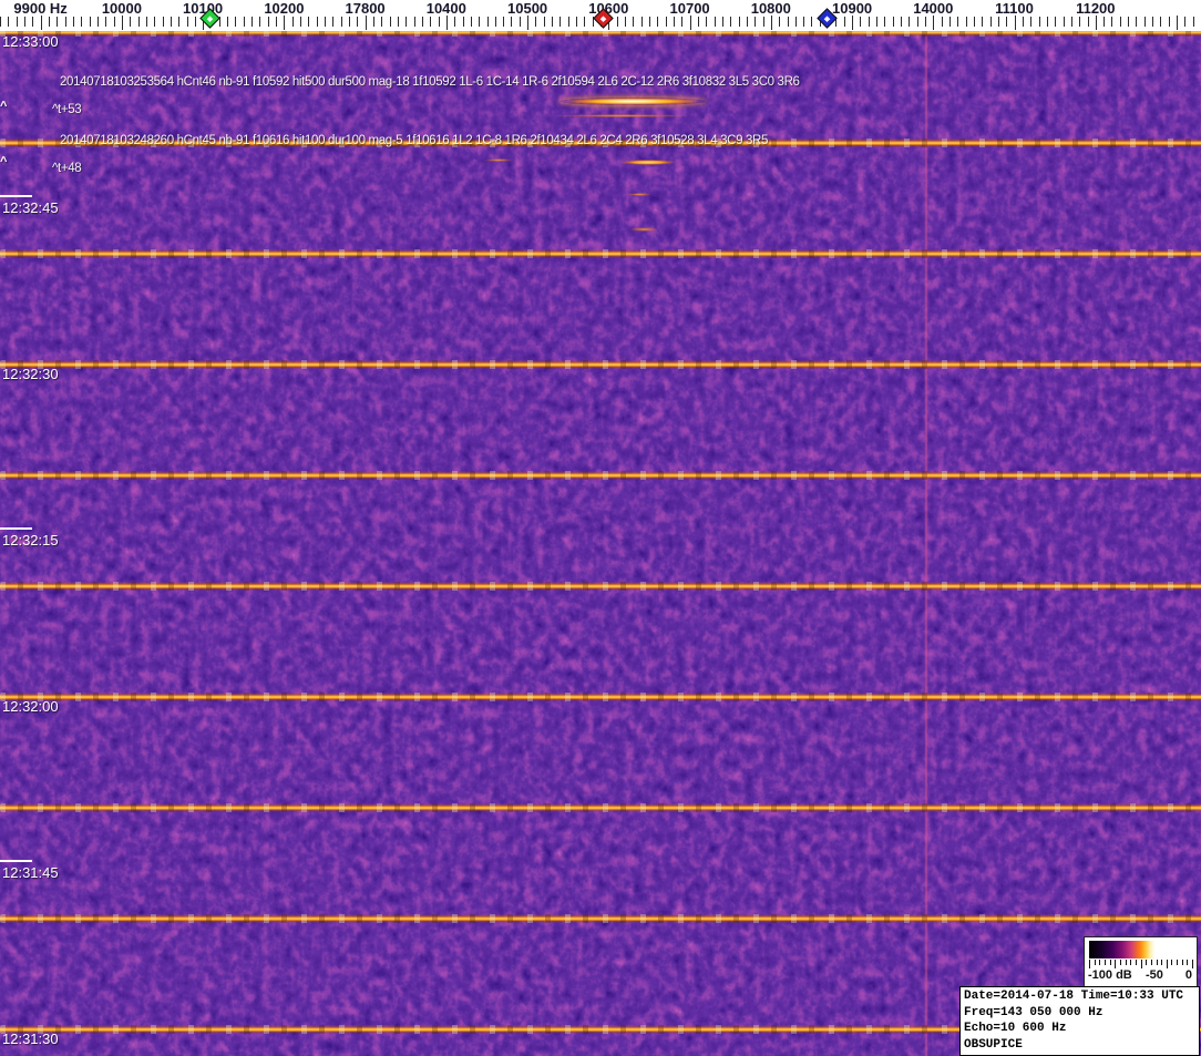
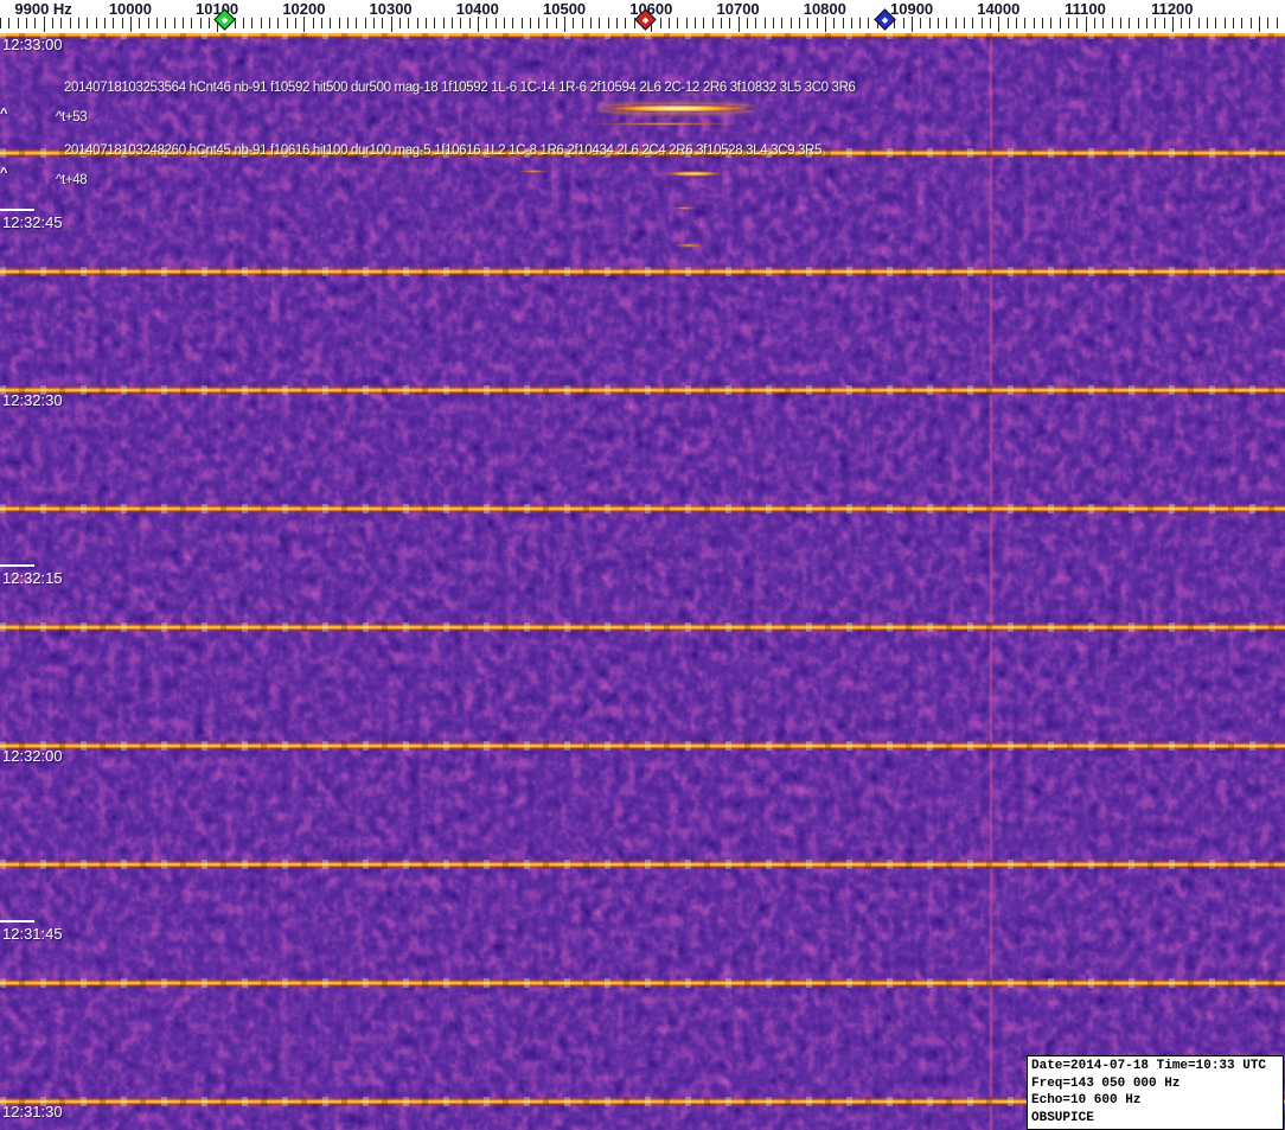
  12:33:00
  12:32:45
  12:32:30
  12:32:15
  12:32:00
  12:31:45
  12:31:30
  20140718103253564 hCnt46 nb-91 f10592 hit500 dur500 mag-18 1f10592 1L-6 1C-14 1R-6 2f10594 2L6 2C-12 2R6 3f10832 3L5 3C0 3R6
  ^t+53
  20140718103248260 hCnt45 nb-91 f10616 hit100 dur100 mag-5 1f10616 1L2 1C-8 1R6 2f10434 2L6 2C4 2R6 3f10528 3L4 3C9 3R5
  ^t+48
  ^
  ^
  9900 Hz
  10000
  1010
  10200
- 17800
+ 10300
  10400
  10500
  10600
  10700
  10800
  10900
  14000
  11100
  11200
- -100 dB
- -50
- 0
  Date=2014-07-18 Time=10:33 UTC
  Freq=143 050 000 Hz
  Echo=10 600 Hz
  OBSUPICE
